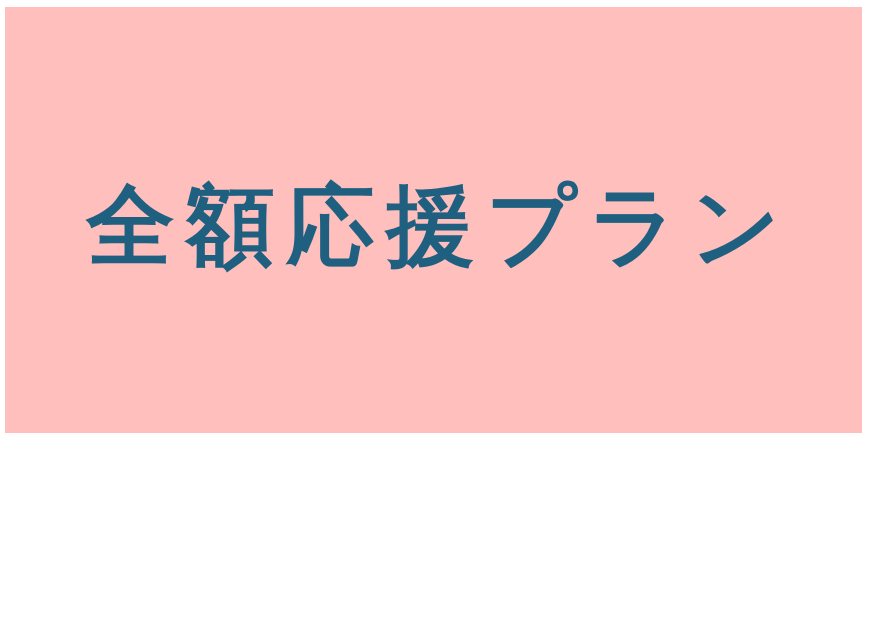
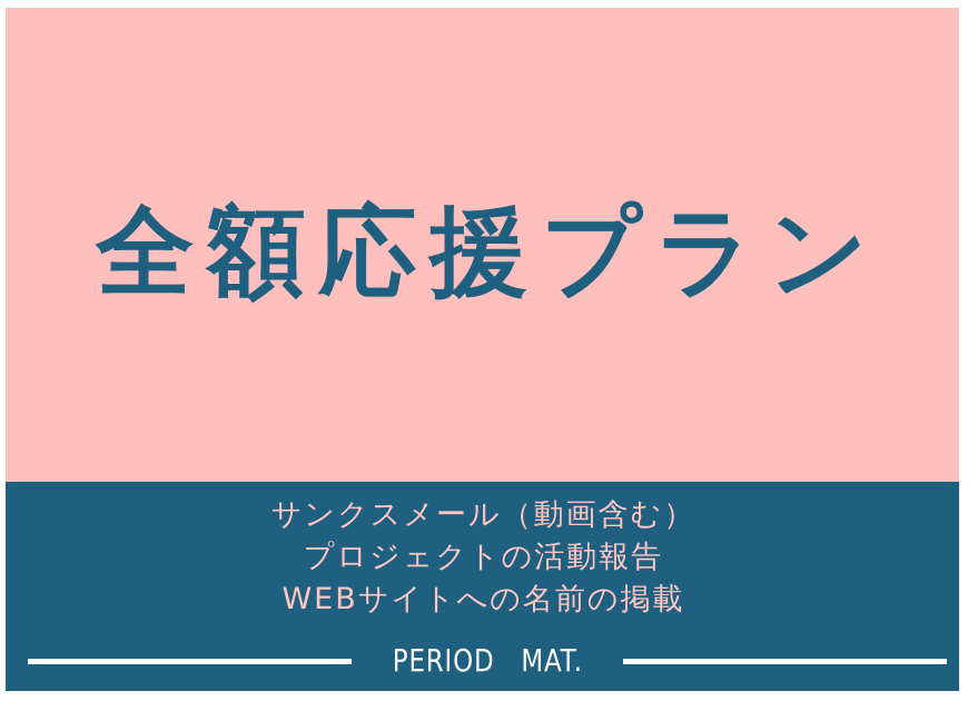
  全額応援プラン
+ サンクスメール（動画含む）
+ プロジェクトの活動報告
+ WEBサイトへの名前の掲載
+ PERIOD MAT.
